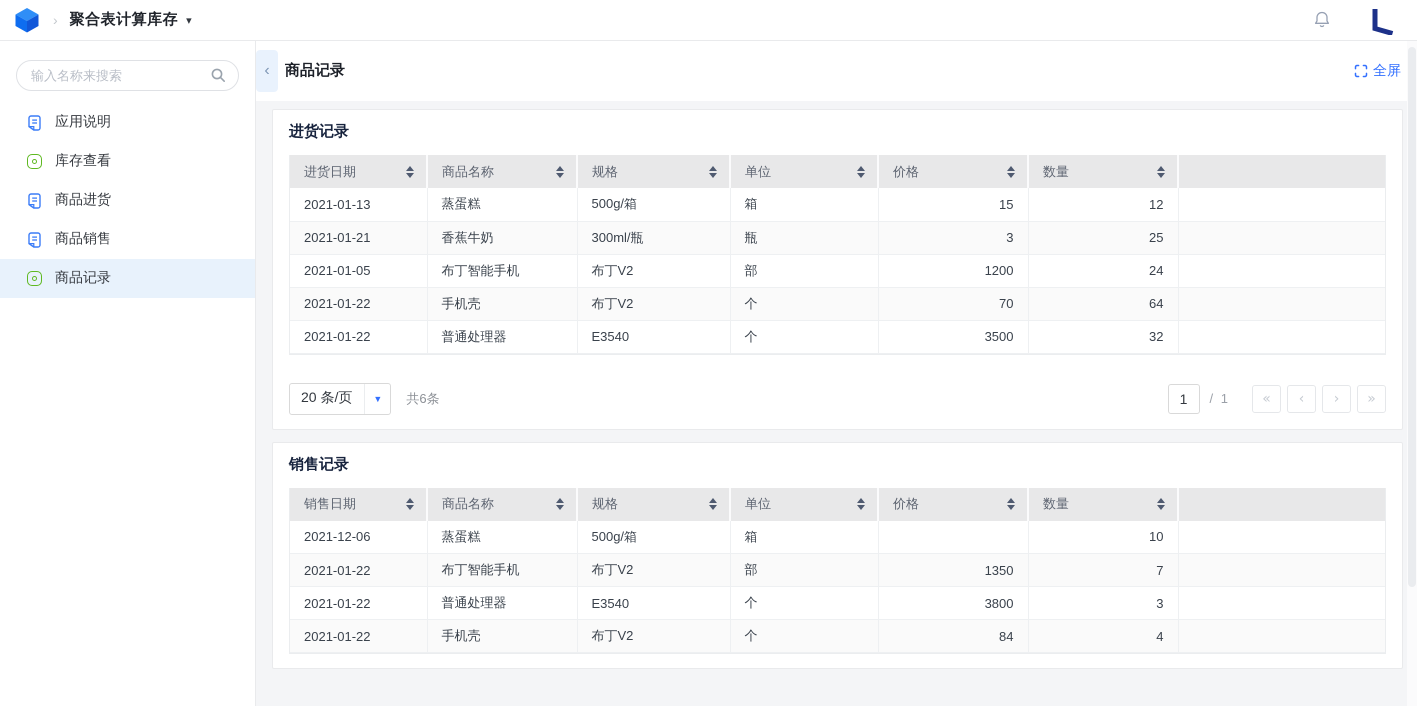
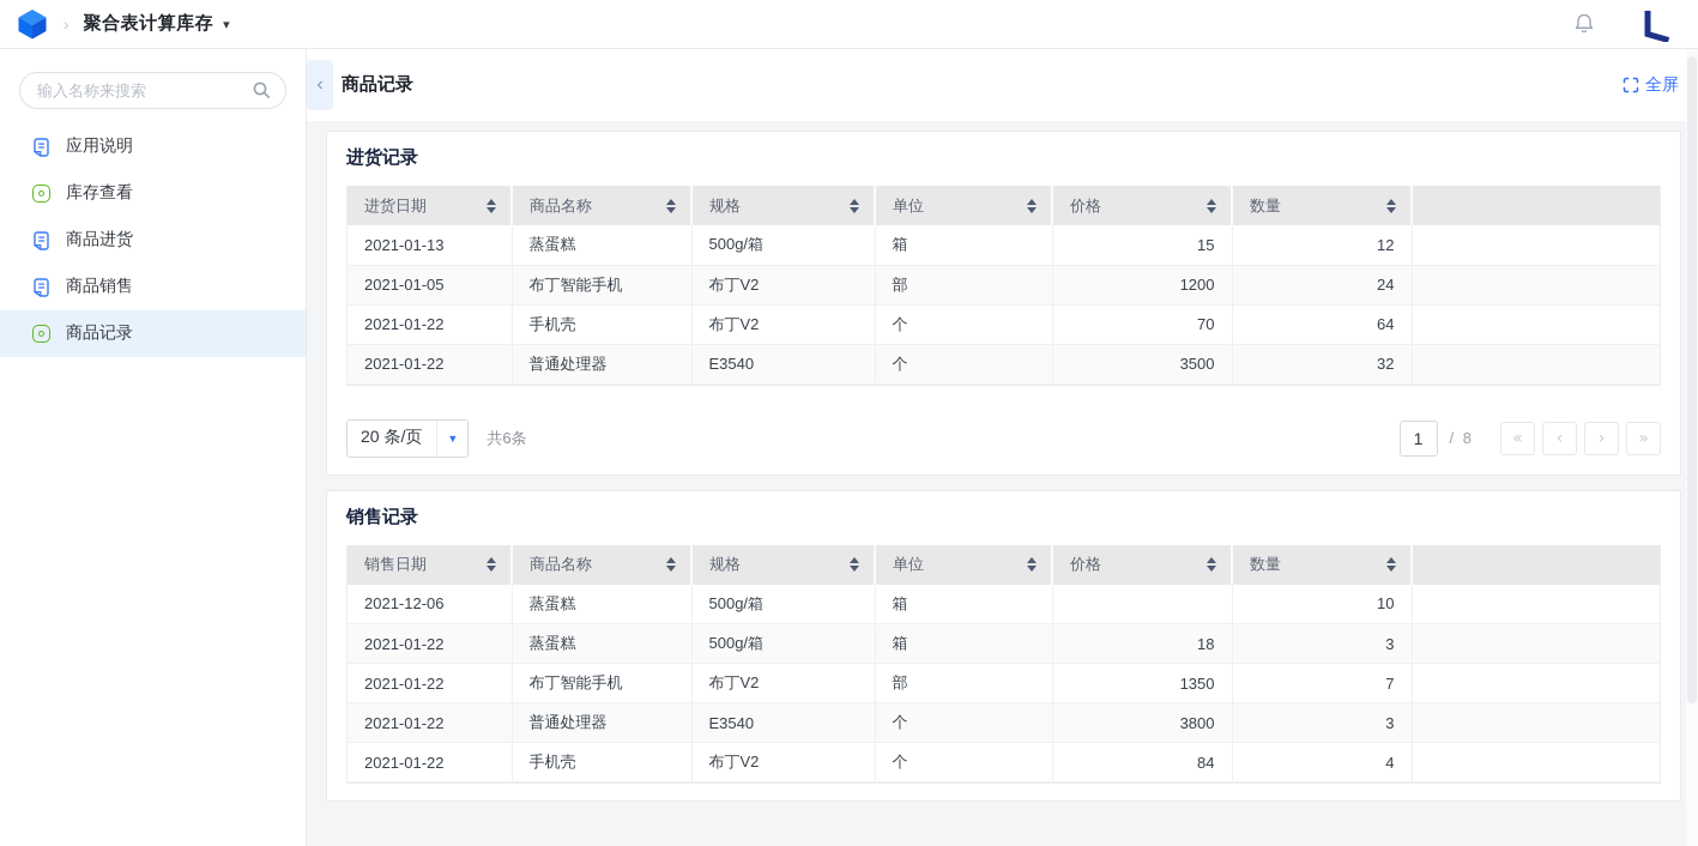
  ›
  聚合表计算库存
  ▾
  输入名称来搜索
  应用说明
  库存查看
  商品进货
  商品销售
  商品记录
  ‹
  商品记录
  全屏
  进货记录
  进货日期	商品名称	规格	单位	价格	数量
  2021-01-13	蒸蛋糕	500g/箱	箱	15	12
- 2021-01-21	香蕉牛奶	300ml/瓶	瓶	3	25
  2021-01-05	布丁智能手机	布丁V2	部	1200	24
  2021-01-22	手机壳	布丁V2	个	70	64
  2021-01-22	普通处理器	E3540	个	3500	32
  20 条/页
  ▼
  共6条
  1
- / 1
+ / 8
  «
  ‹
  ›
  »
  销售记录
  销售日期	商品名称	规格	单位	价格	数量
  2021-12-06	蒸蛋糕	500g/箱	箱		10
+ 2021-01-22	蒸蛋糕	500g/箱	箱	18	3
  2021-01-22	布丁智能手机	布丁V2	部	1350	7
  2021-01-22	普通处理器	E3540	个	3800	3
  2021-01-22	手机壳	布丁V2	个	84	4
